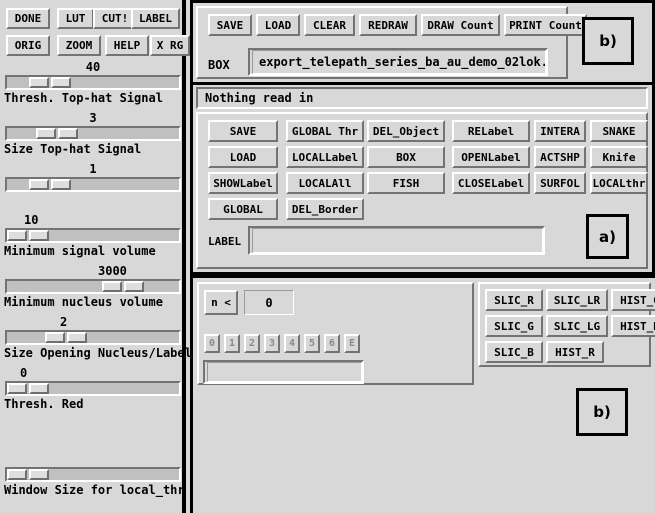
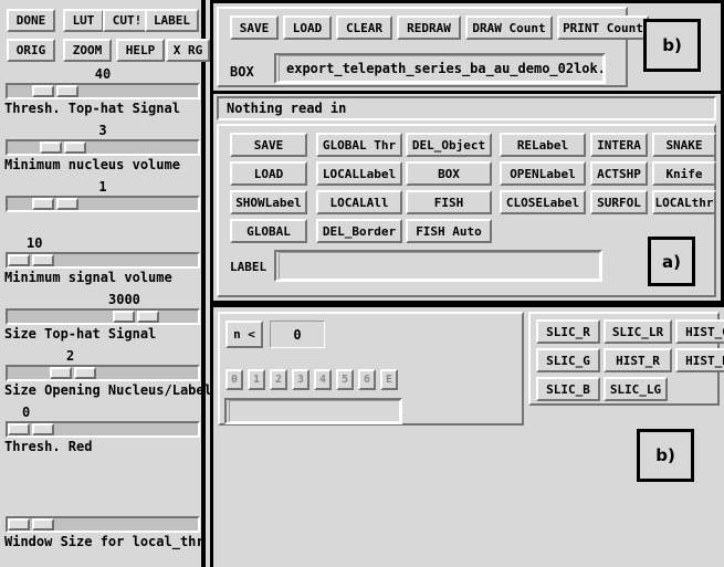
  DONE
  LUT
  CUT!
  LABEL
  ORIG
  ZOOM
  HELP
  X RG
  40
  Thresh. Top-hat Signal
  3
- Size Top-hat Signal
+ Minimum nucleus volume
  1
  10
  Minimum signal volume
  3000
- Minimum nucleus volume
+ Size Top-hat Signal
  2
  Size Opening Nucleus/Label
  0
  Thresh. Red
  Window Size for local_thr
  SAVE
  LOAD
  CLEAR
  REDRAW
  DRAW Count
  PRINT Count
  BOX
  export_telepath_series_ba_au_demo_02lok.
  b)
  Nothing read in
  SAVE
  GLOBAL Thr
  DEL_Object
  RELabel
  INTERA
  SNAKE
  LOAD
  LOCALLabel
  BOX
  OPENLabel
  ACTSHP
  Knife
  SHOWLabel
  LOCALAll
  FISH
  CLOSELabel
  SURFOL
  LOCALthr
  GLOBAL
  DEL_Border
+ FISH Auto
  LABEL
  a)
  n <
  0
  0
  1
  2
  3
  4
  5
  6
  E
  SLIC_R
  SLIC_LR
  HIST_
  SLIC_G
- SLIC_LG
+ HIST_R
  HIST_
  SLIC_B
- HIST_R
+ SLIC_LG
  b)
